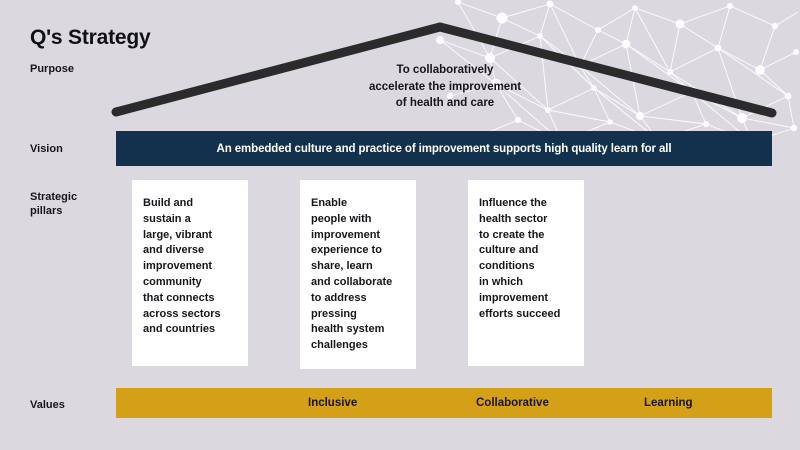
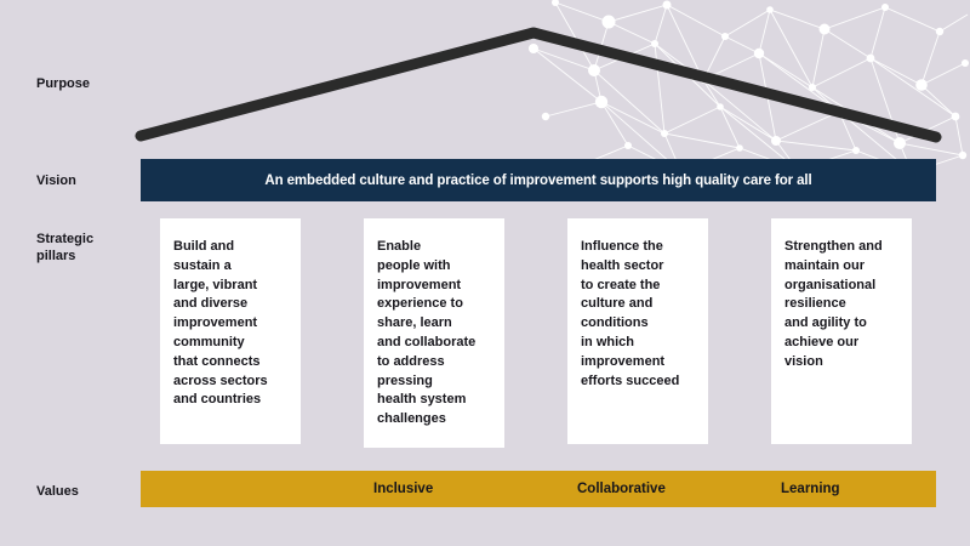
- Q's Strategy
  Purpose
  Vision
  Strategic
  pillars
  Values
- To collaboratively
- accelerate the improvement
- of health and care
- An embedded culture and practice of improvement supports high quality learn for all
+ An embedded culture and practice of improvement supports high quality care for all
  Build and
  sustain a
  large, vibrant
  and diverse
  improvement
  community
  that connects
  across sectors
  and countries
  Enable
  people with
  improvement
  experience to
  share, learn
  and collaborate
  to address
  pressing
  health system
  challenges
  Influence the
  health sector
  to create the
  culture and
  conditions
  in which
  improvement
  efforts succeed
+ Strengthen and
+ maintain our
+ organisational
+ resilience
+ and agility to
+ achieve our
+ vision
  Inclusive
  Collaborative
  Learning
